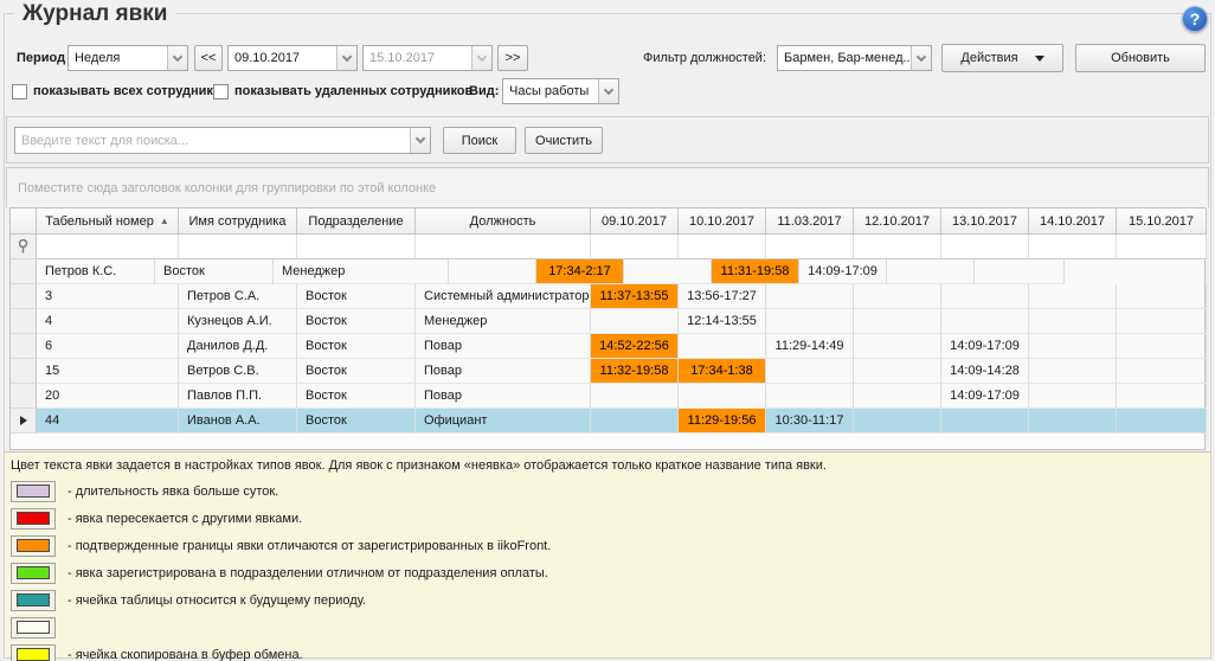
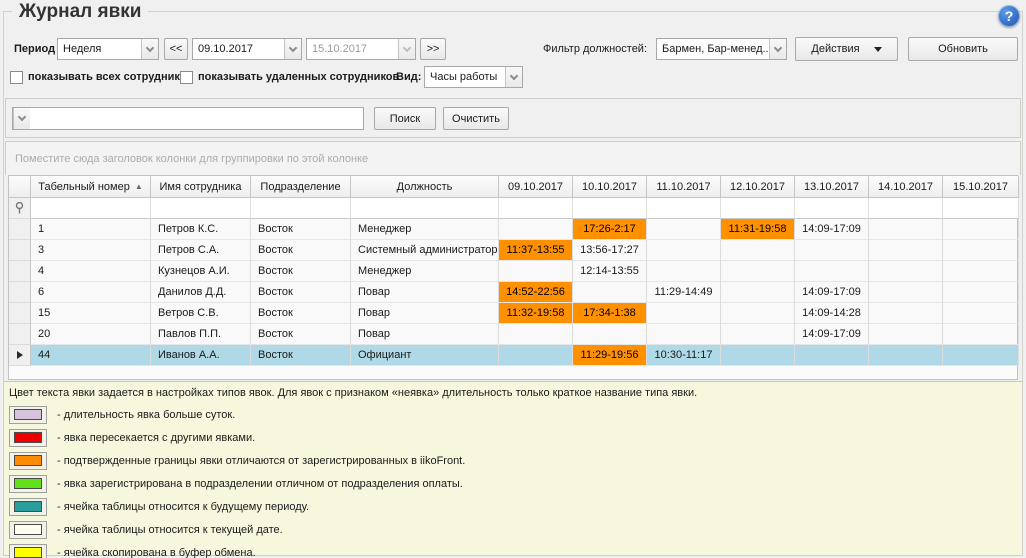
  Журнал явки
  ?
  Период
  Неделя
  <<
  09.10.2017
  15.10.2017
  >>
  Фильтр должностей:
  Бармен, Бар-менед..
  Действия
  Обновить
  показывать всех сотрудник
  показывать удаленных сотрудников
  Вид:
  Часы работы
- Введите текст для поиска...
  Поиск
  Очистить
  Поместите сюда заголовок колонки для группировки по этой колонке
  Табельный номер
  ▲
  Имя сотрудника
  Подразделение
  Должность
  09.10.2017
  10.10.2017
- 11.03.2017
+ 11.10.2017
  12.10.2017
  13.10.2017
  14.10.2017
  15.10.2017
+ 1
  Петров К.С.
  Восток
  Менеджер
- 17:34-2:17
+ 17:26-2:17
  11:31-19:58
  14:09-17:09
  3
  Петров С.А.
  Восток
  Системный администратор
  11:37-13:55
  13:56-17:27
  4
  Кузнецов А.И.
  Восток
  Менеджер
  12:14-13:55
  6
  Данилов Д.Д.
  Восток
  Повар
  14:52-22:56
  11:29-14:49
  14:09-17:09
  15
  Ветров С.В.
  Восток
  Повар
  11:32-19:58
  17:34-1:38
  14:09-14:28
  20
  Павлов П.П.
  Восток
  Повар
  14:09-17:09
  44
  Иванов А.А.
  Восток
  Официант
  11:29-19:56
  10:30-11:17
- Цвет текста явки задается в настройках типов явок. Для явок с признаком «неявка» отображается только краткое название типа явки.
+ Цвет текста явки задается в настройках типов явок. Для явок с признаком «неявка» длительность только краткое название типа явки.
  - длительность явка больше суток.
  - явка пересекается с другими явками.
  - подтвержденные границы явки отличаются от зарегистрированных в iikoFront.
  - явка зарегистрирована в подразделении отличном от подразделения оплаты.
  - ячейка таблицы относится к будущему периоду.
+ - ячейка таблицы относится к текущей дате.
  - ячейка скопирована в буфер обмена.
